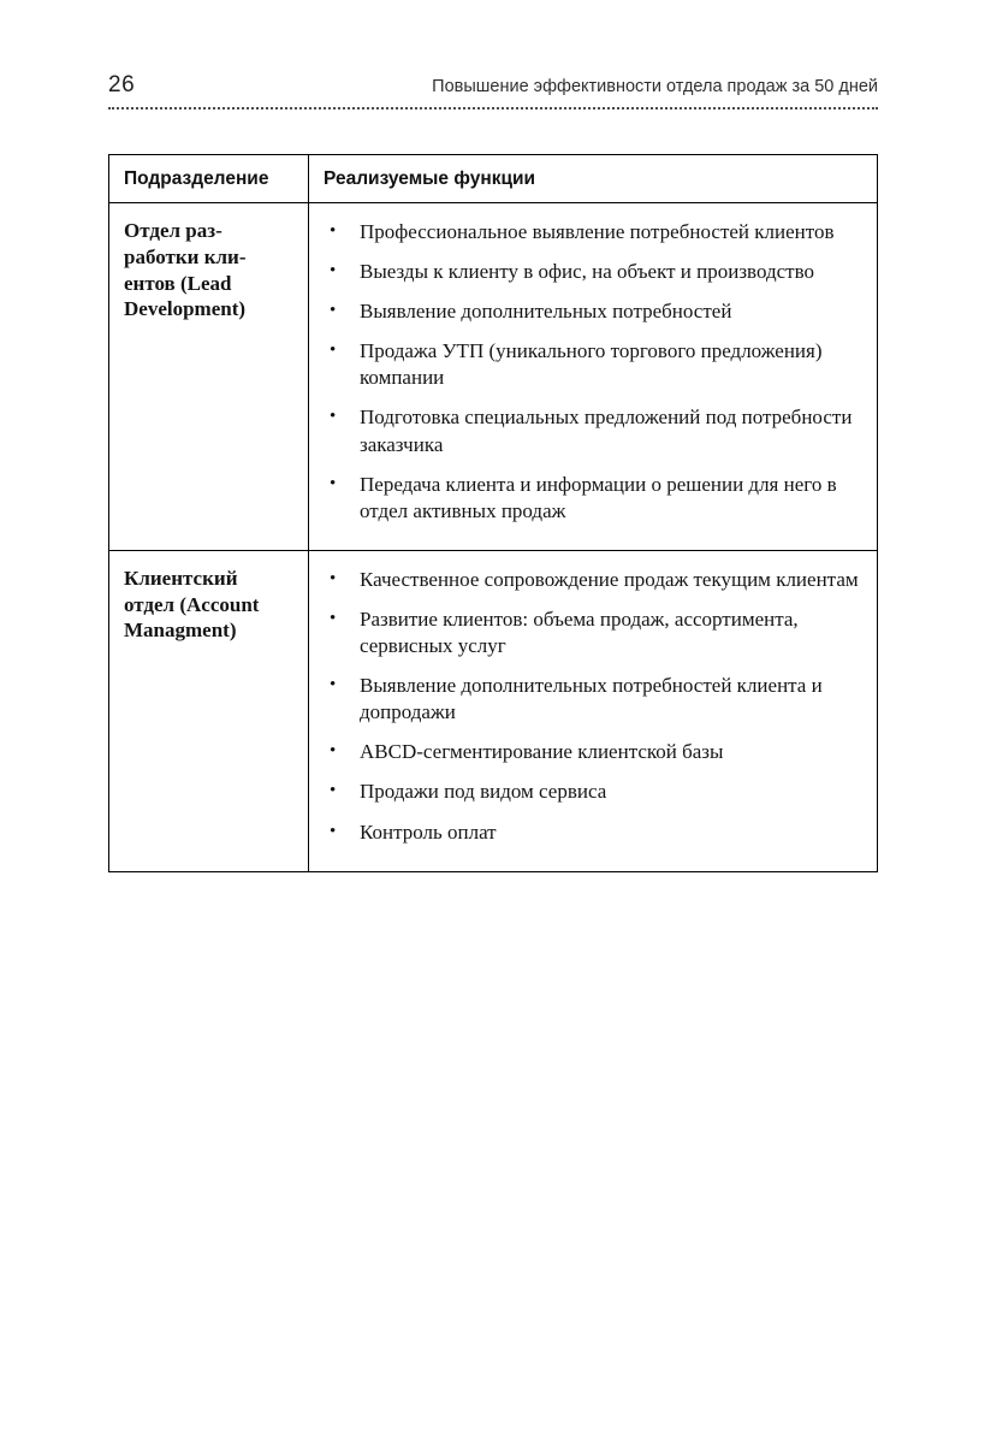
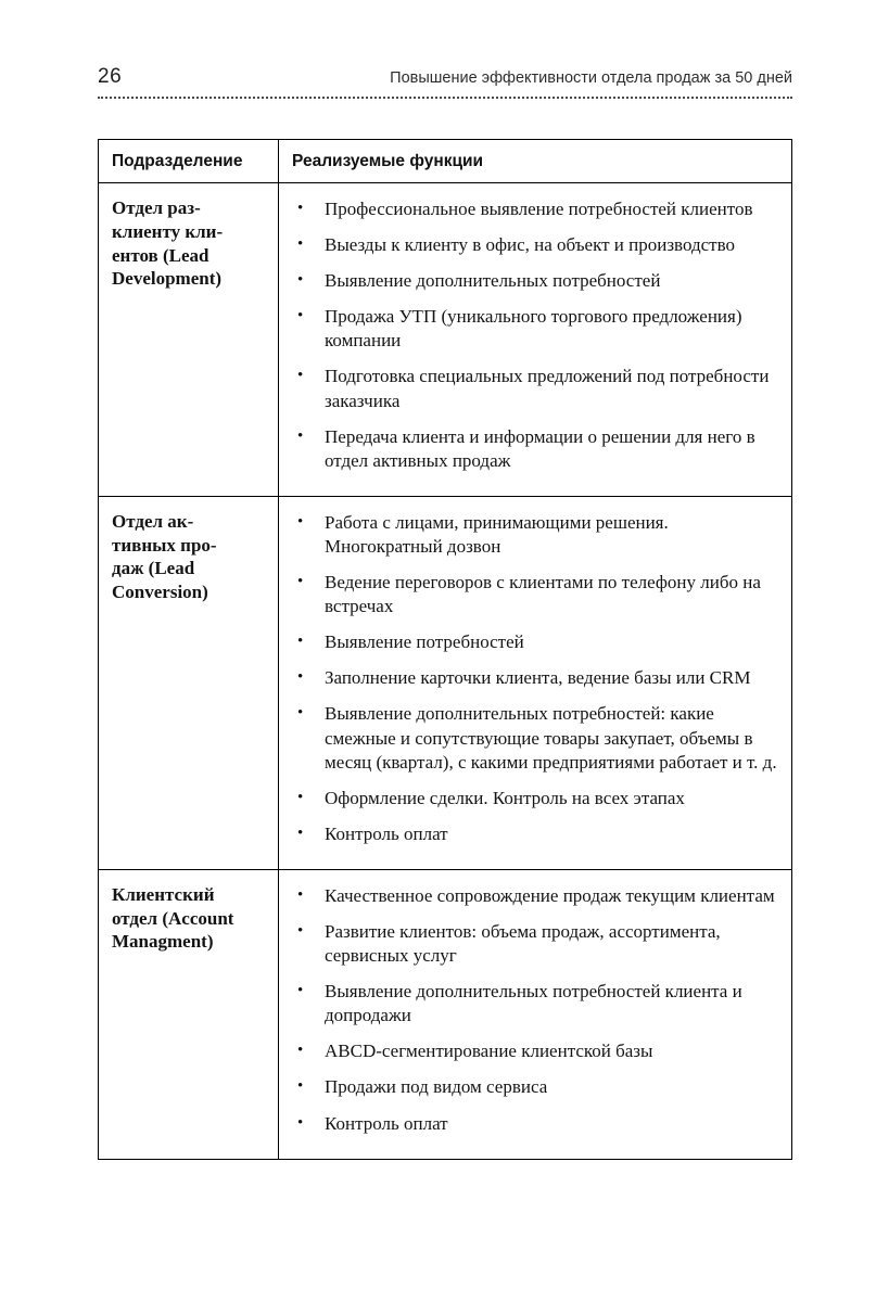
  26
  Повышение эффективности отдела продаж за 50 дней
  Подразделение	Реализуемые функции
- Отдел раз- работки кли- ентов (Lead Development)	• Профессиональное выявление потребностей клиентов• Выезды к клиенту в офис, на объект и производство• Выявление дополнительных потребностей• Продажа УТП (уникального торгового предложения) компании• Подготовка специальных предложений под потребности заказчика• Передача клиента и информации о решении для него в отдел активных продаж
+ Отдел раз- клиенту кли- ентов (Lead Development)	• Профессиональное выявление потребностей клиентов• Выезды к клиенту в офис, на объект и производство• Выявление дополнительных потребностей• Продажа УТП (уникального торгового предложения) компании• Подготовка специальных предложений под потребности заказчика• Передача клиента и информации о решении для него в отдел активных продаж
+ Отдел ак- тивных про- даж (Lead Conversion)	• Работа с лицами, принимающими решения. Многократный дозвон• Ведение переговоров с клиентами по телефону либо на встречах• Выявление потребностей• Заполнение карточки клиента, ведение базы или CRM• Выявление дополнительных потребностей: какие смежные и сопутствующие товары закупает, объемы в месяц (квартал), с какими предприятиями работает и т. д.• Оформление сделки. Контроль на всех этапах• Контроль оплат
  Клиентский отдел (Account Managment)	• Качественное сопровождение продаж текущим клиентам• Развитие клиентов: объема продаж, ассортимента, сервисных услуг• Выявление дополнительных потребностей клиента и допродажи• ABCD-сегментирование клиентской базы• Продажи под видом сервиса• Контроль оплат
